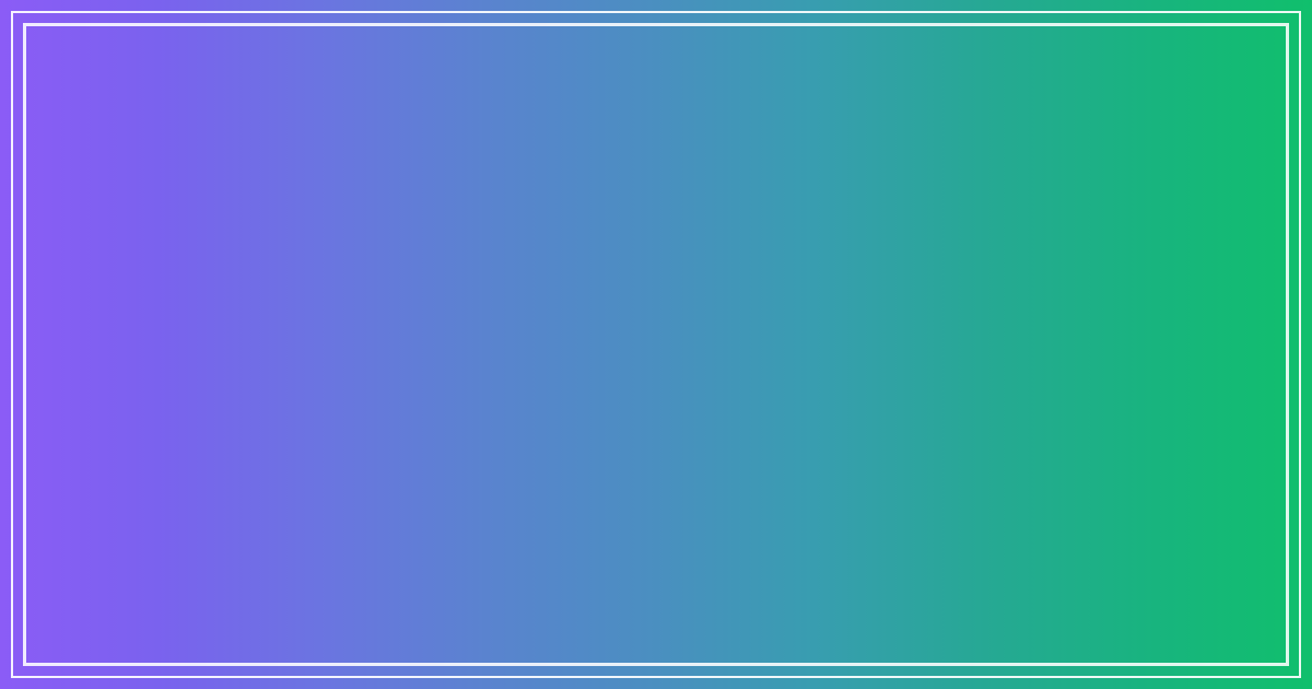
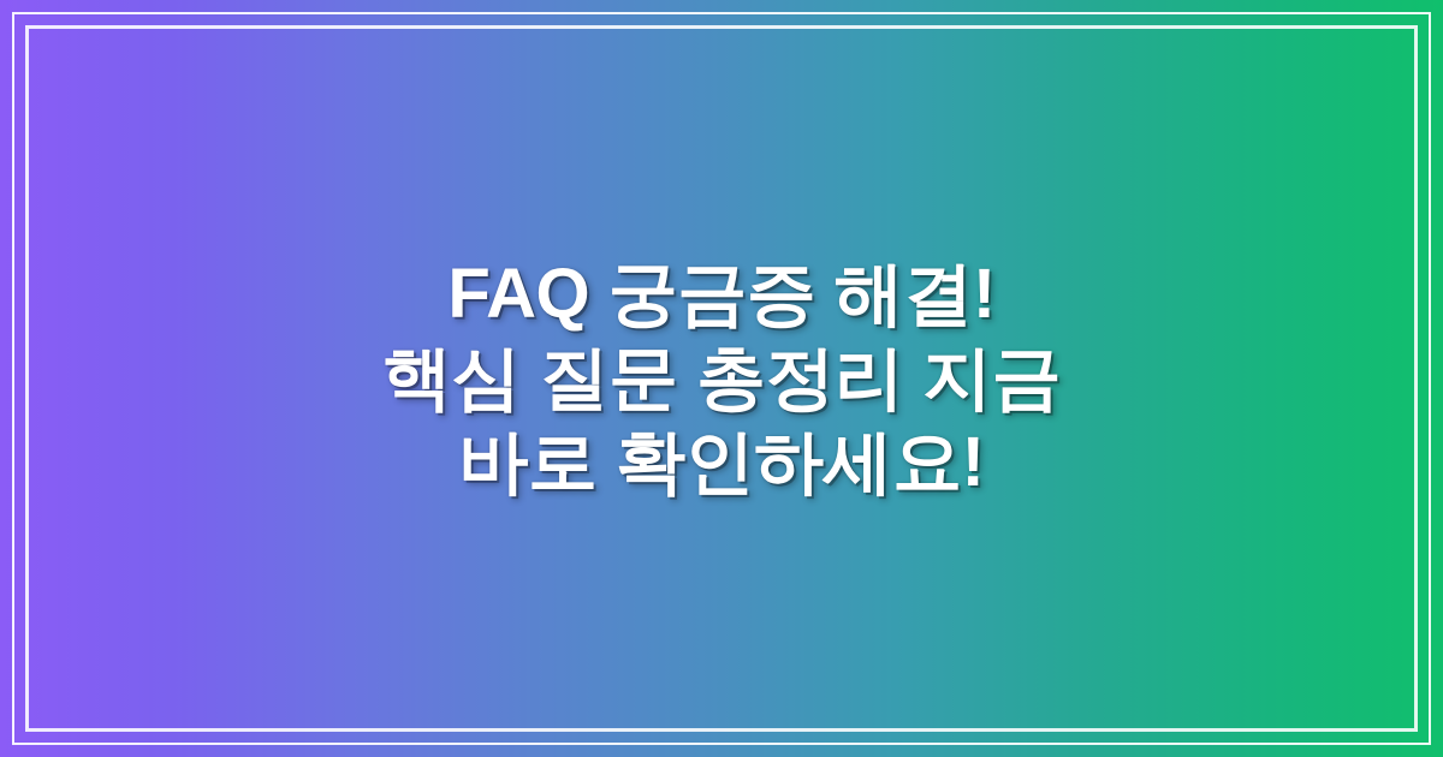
+ FAQ 궁금증 해결!
+ 핵심 질문 총정리 지금
+ 바로 확인하세요!
